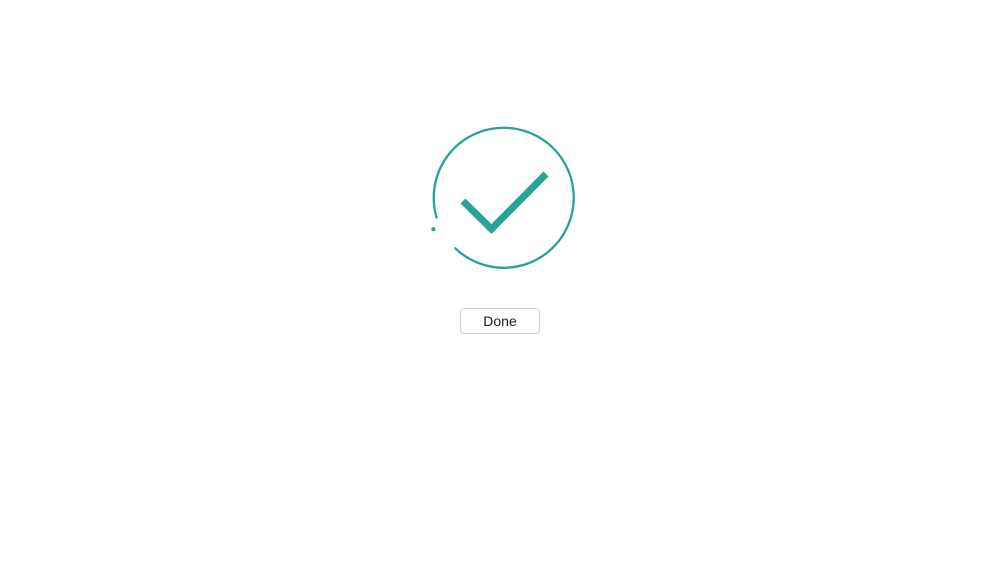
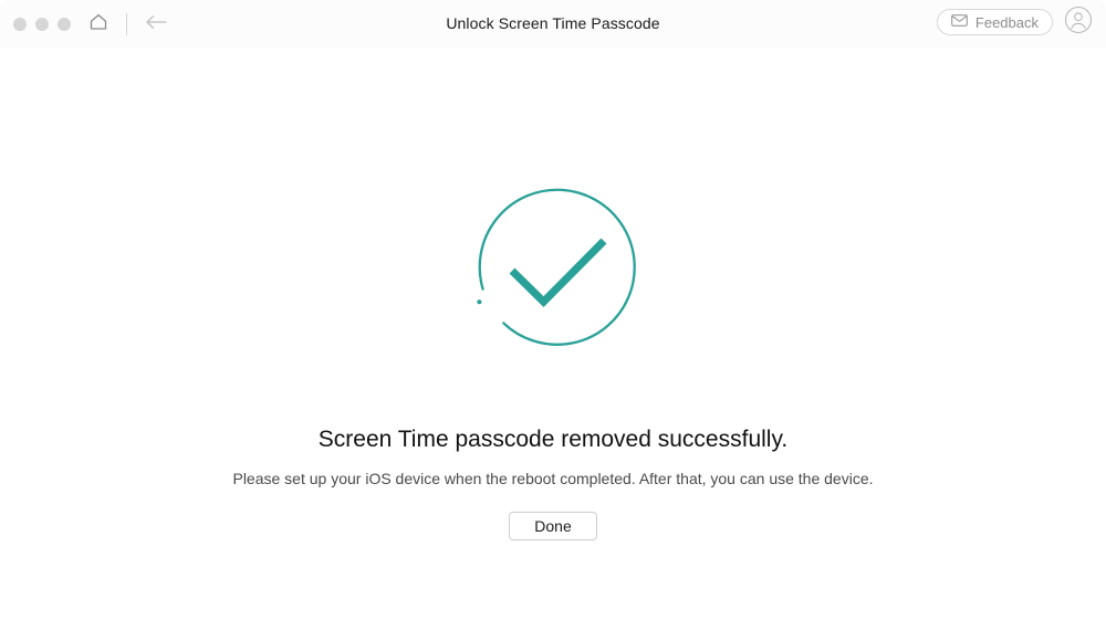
+ Unlock Screen Time Passcode
+ Feedback
+ Screen Time passcode removed successfully.
+ Please set up your iOS device when the reboot completed. After that, you can use the device.
  Done
